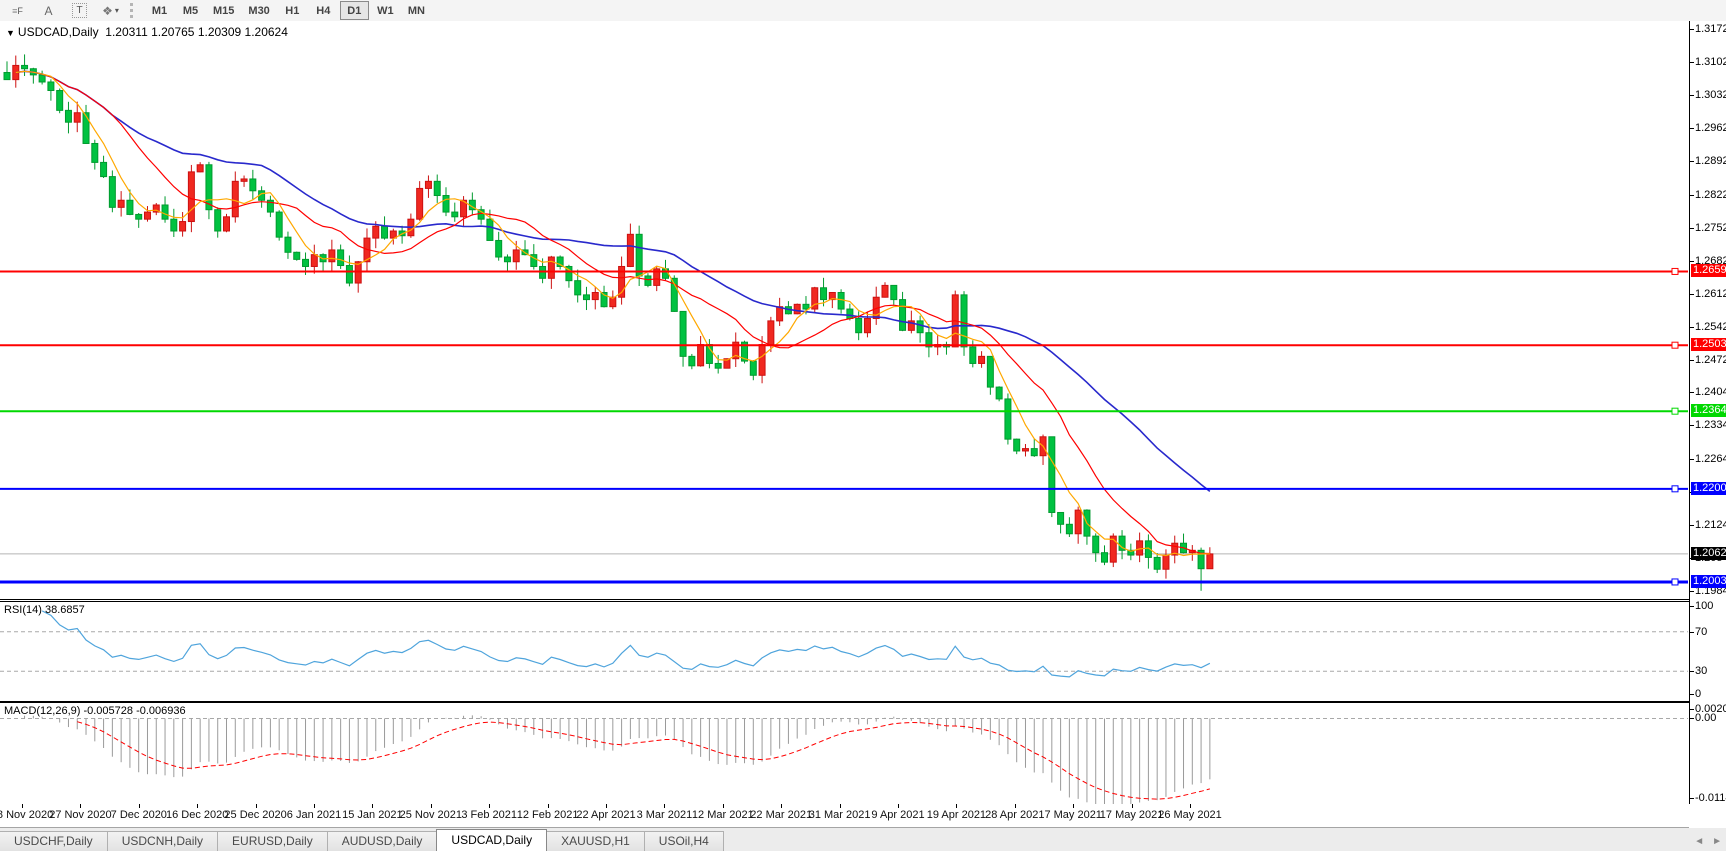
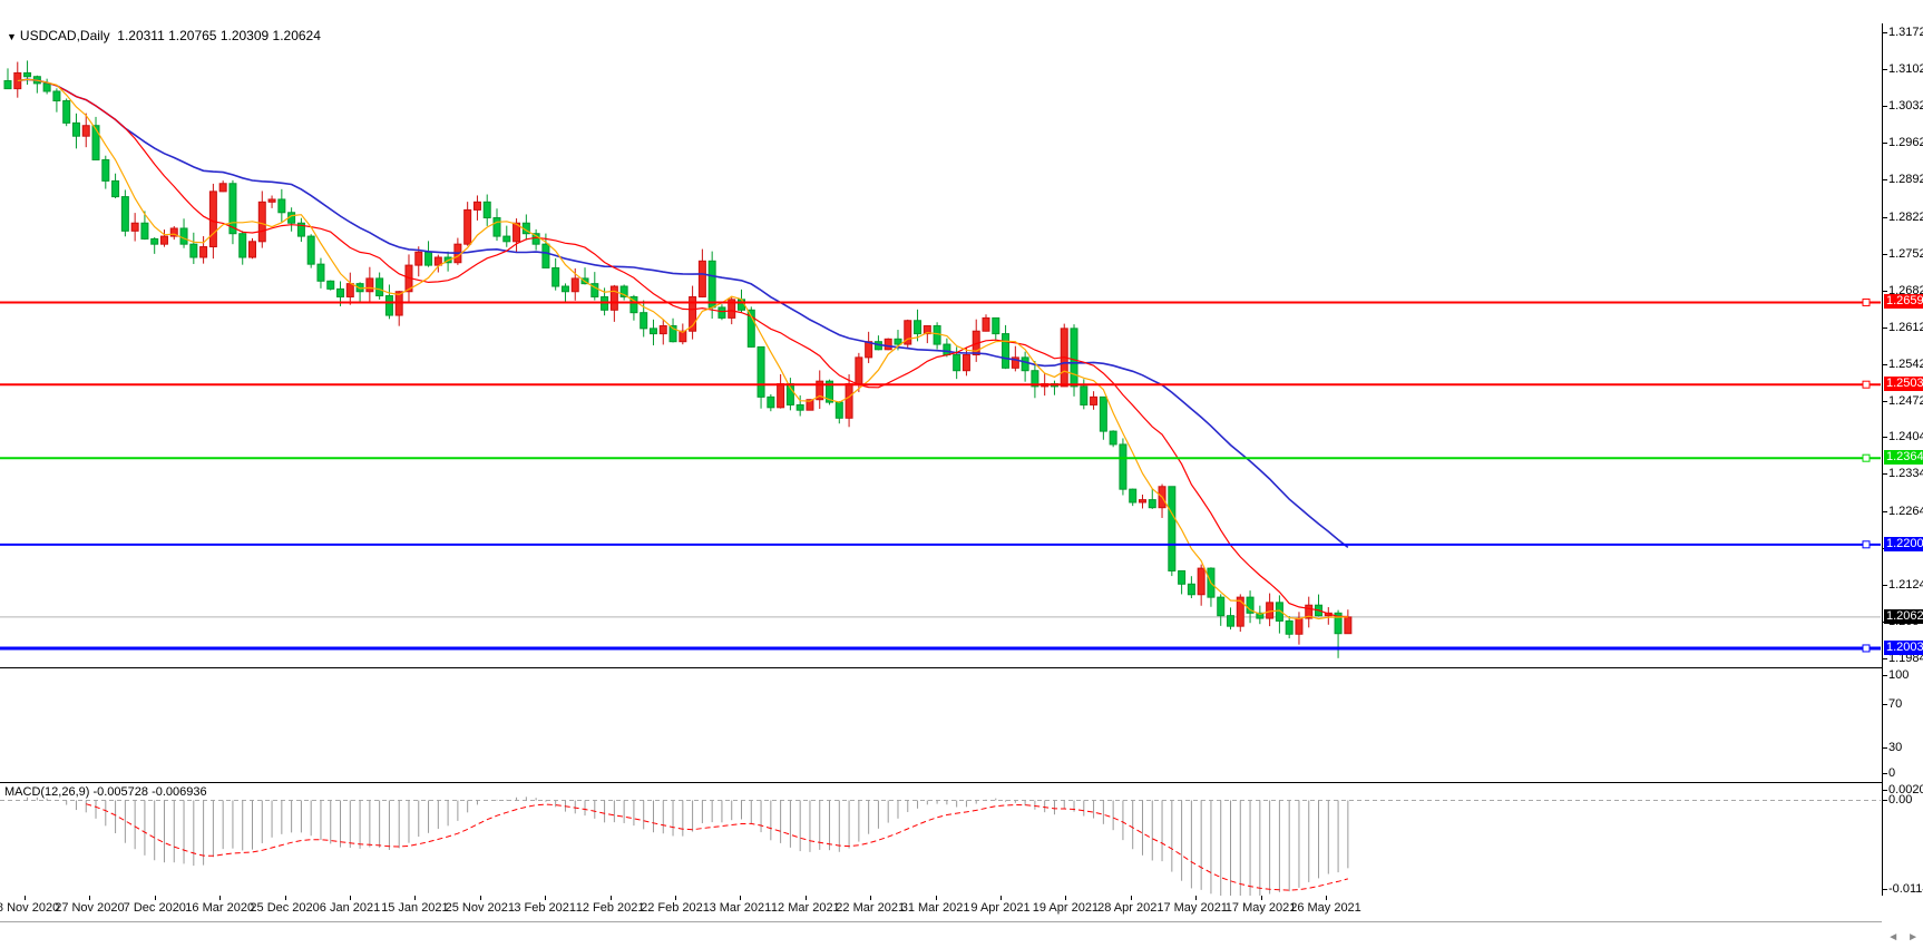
- ≡
- F
- A
- T
- ❖
- ▾
- M1
- M5
- M15
- M30
- H1
- H4
- D1
- W1
- MN
  ▼ USDCAD,Daily 1.20311 1.20765 1.20309 1.20624
- RSI(14) 38.6857
  MACD(12,26,9) -0.005728 -0.006936
  1.317
  1.310
  1.303
  1.296
  1.289
  1.282
  1.275
  1.268
  1.261
  1.254
  1.247
  1.240
  1.233
  1.226
  1.212
  1.198
  1.2659
  1.2503
  1.2364
  1.2200
  1.2003
  1.2062
  100
  70
  30
  0
  0.00
  Nov 2020
  27 Nov 2020
  7 Dec 2020
- 16 Dec 2020
+ 16 Mar 2020
  25 Dec 2020
  6 Jan 2021
  15 Jan 2021
  25 Nov 2021
  3 Feb 2021
  12 Feb 2021
- 22 Apr 2021
+ 22 Feb 2021
  3 Mar 2021
  12 Mar 2021
  22 Mar 2021
  31 Mar 2021
  9 Apr 2021
  19 Apr 2021
  28 Apr 2021
  7 May 2021
  17 May 2021
  26 May 2021
- USDCHF,Daily
- USDCNH,Daily
- EURUSD,Daily
- AUDUSD,Daily
- USDCAD,Daily
- XAUUSD,H1
- USOil,H4
  ◄
  ►
